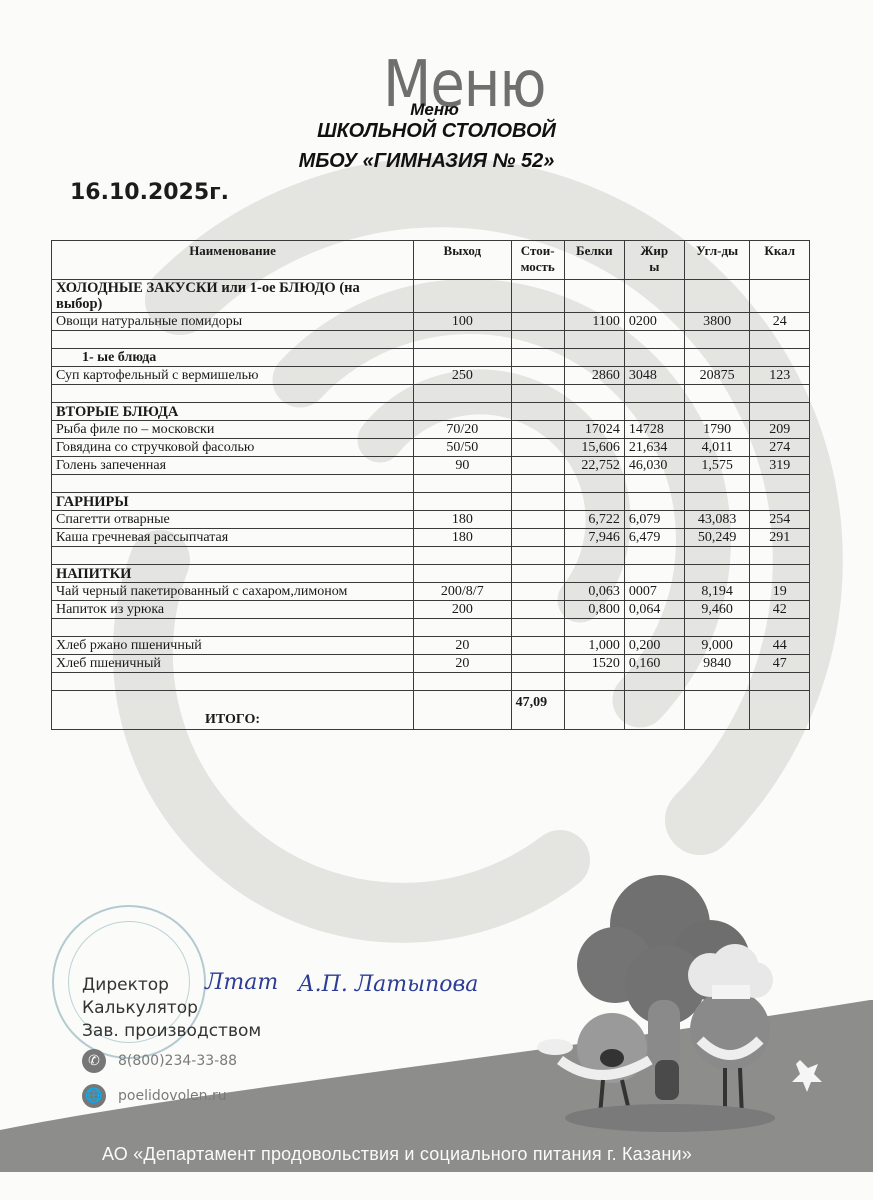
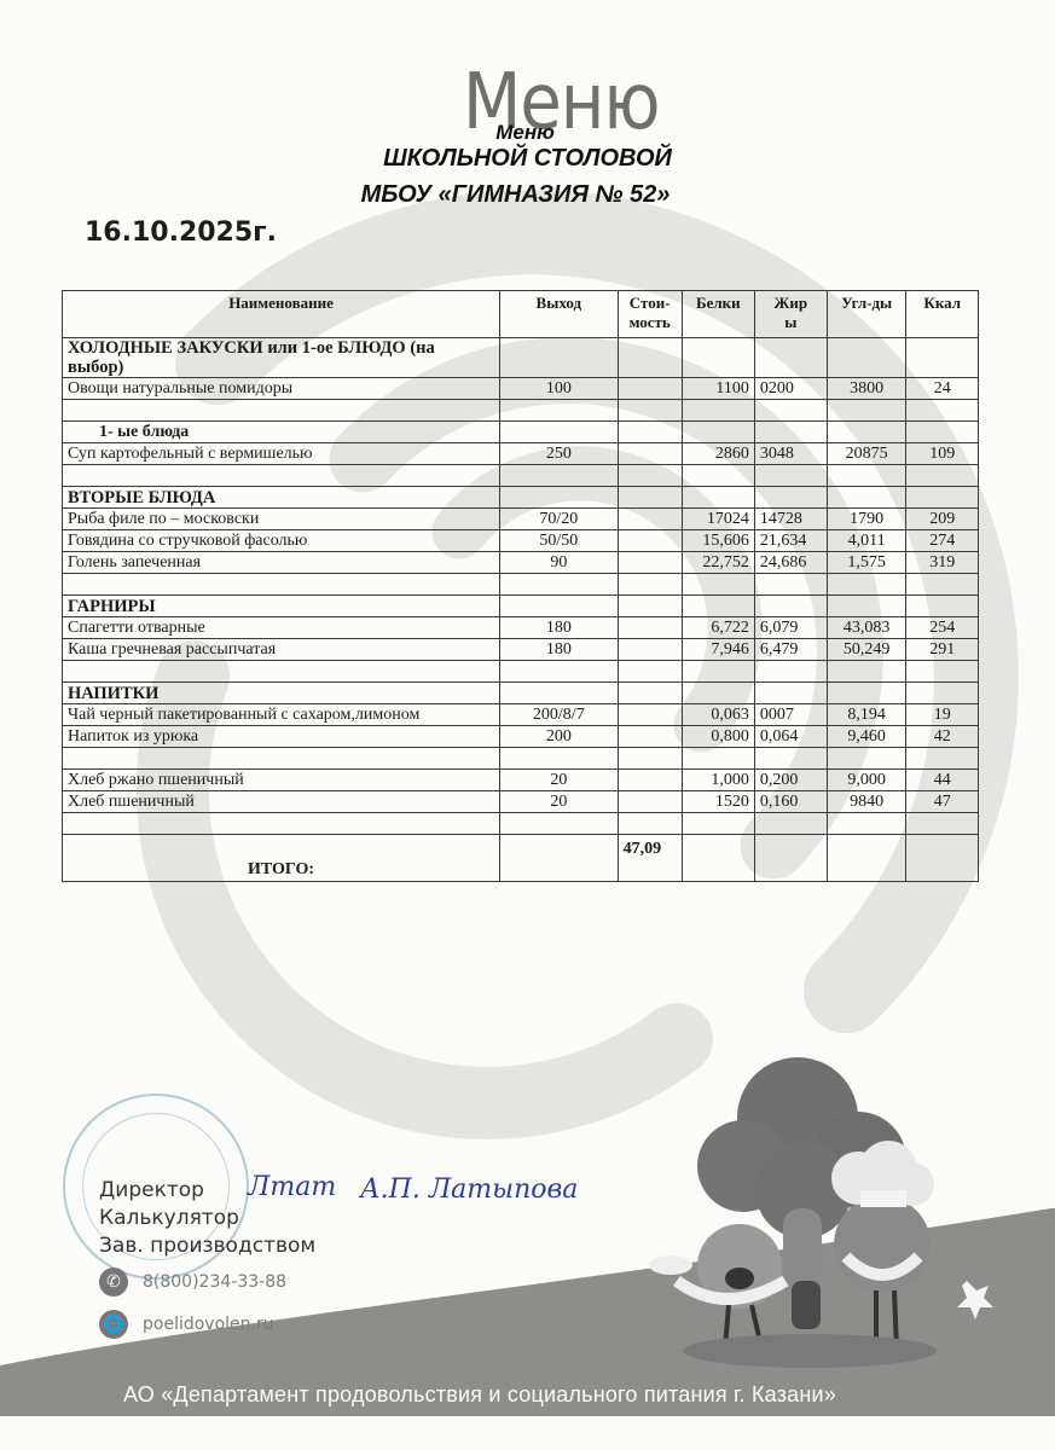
  Меню
  Меню
  ШКОЛЬНОЙ СТОЛОВОЙ
  МБОУ «ГИМНАЗИЯ № 52»
  16.10.2025г.
  Наименование	Выход	Стои- мость	Белки	Жир ы	Угл-ды	Ккал
  ХОЛОДНЫЕ ЗАКУСКИ или 1-ое БЛЮДО (на выбор)
  Овощи натуральные помидоры	100		1100	0200	3800	24
  1- ые блюда
- Суп картофельный с вермишелью	250		2860	3048	20875	123
+ Суп картофельный с вермишелью	250		2860	3048	20875	109
  ВТОРЫЕ БЛЮДА
  Рыба филе по – московски	70/20		17024	14728	1790	209
  Говядина со стручковой фасолью	50/50		15,606	21,634	4,011	274
- Голень запеченная	90		22,752	46,030	1,575	319
+ Голень запеченная	90		22,752	24,686	1,575	319
  ГАРНИРЫ
  Спагетти отварные	180		6,722	6,079	43,083	254
  Каша гречневая рассыпчатая	180		7,946	6,479	50,249	291
  НАПИТКИ
  Чай черный пакетированный с сахаром,лимоном	200/8/7		0,063	0007	8,194	19
  Напиток из урюка	200		0,800	0,064	9,460	42
  Хлеб ржано пшеничный	20		1,000	0,200	9,000	44
  Хлеб пшеничный	20		1520	0,160	9840	47
  ИТОГО:		47,09
  Директор
  Калькулятор
  Зав. производством
  Лтат
  А.П. Латыпова
  ✆
  8(800)234-33-88
  🌐
  poelidovolen.ru
  АО «Департамент продовольствия и социального питания г. Казани»
